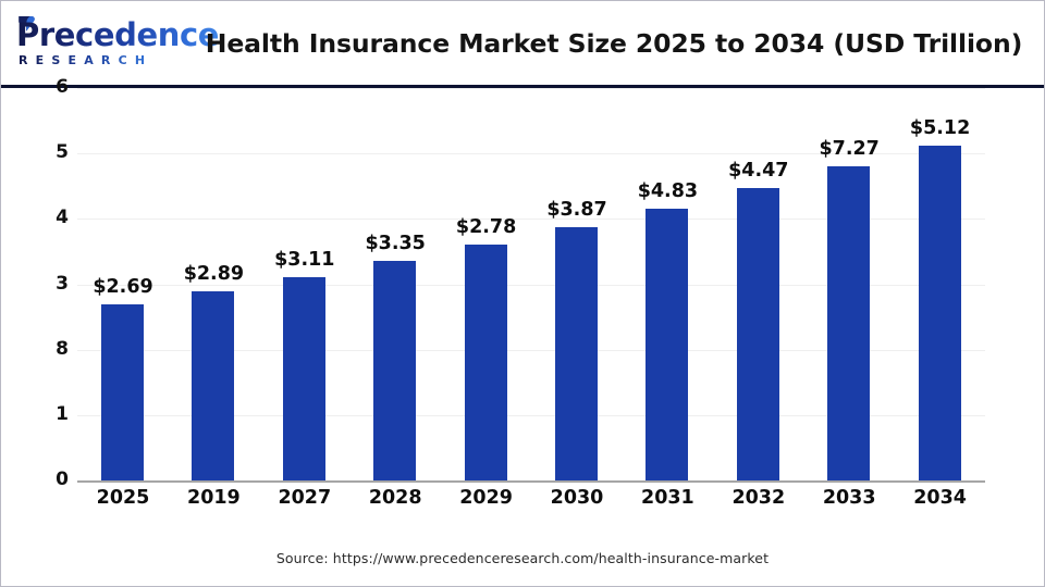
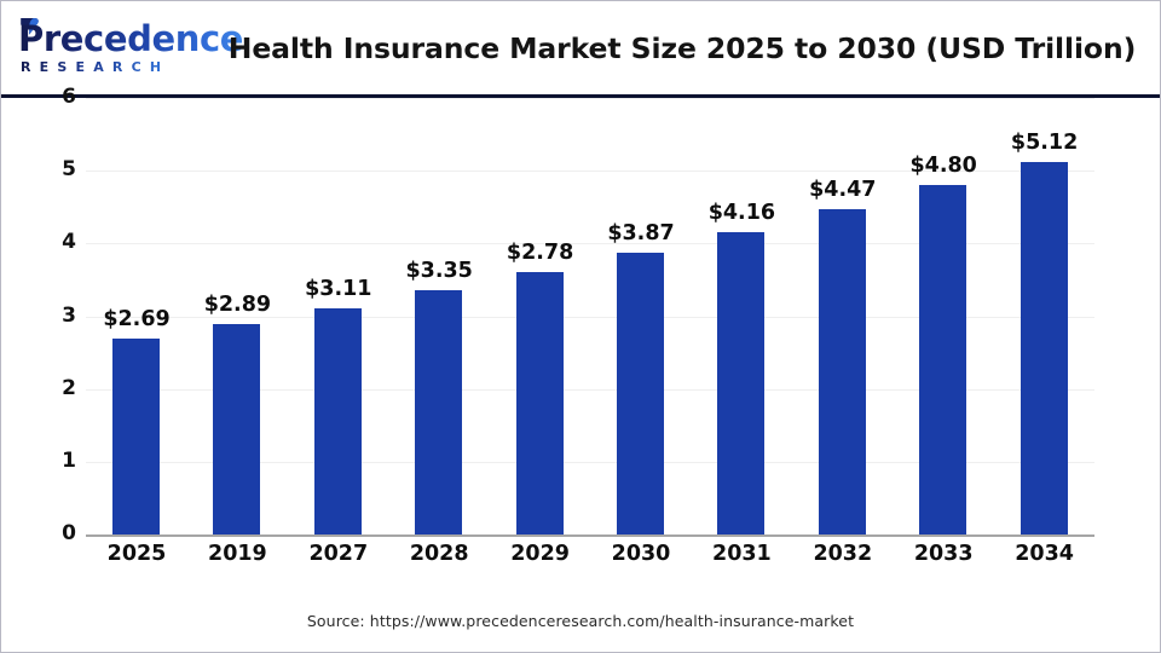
  Precedence
  RESEARCH
- Health Insurance Market Size 2025 to 2034 (USD Trillion)
+ Health Insurance Market Size 2025 to 2030 (USD Trillion)
  0
  1
- 8
+ 2
  3
  4
  5
  6
  $2.69
  $2.89
  $3.11
  $3.35
  $2.78
  $3.87
- $4.83
+ $4.16
  $4.47
- $7.27
+ $4.80
  $5.12
  2025
  2019
  2027
  2028
  2029
  2030
  2031
  2032
  2033
  2034
  Source: https://www.precedenceresearch.com/health-insurance-market
